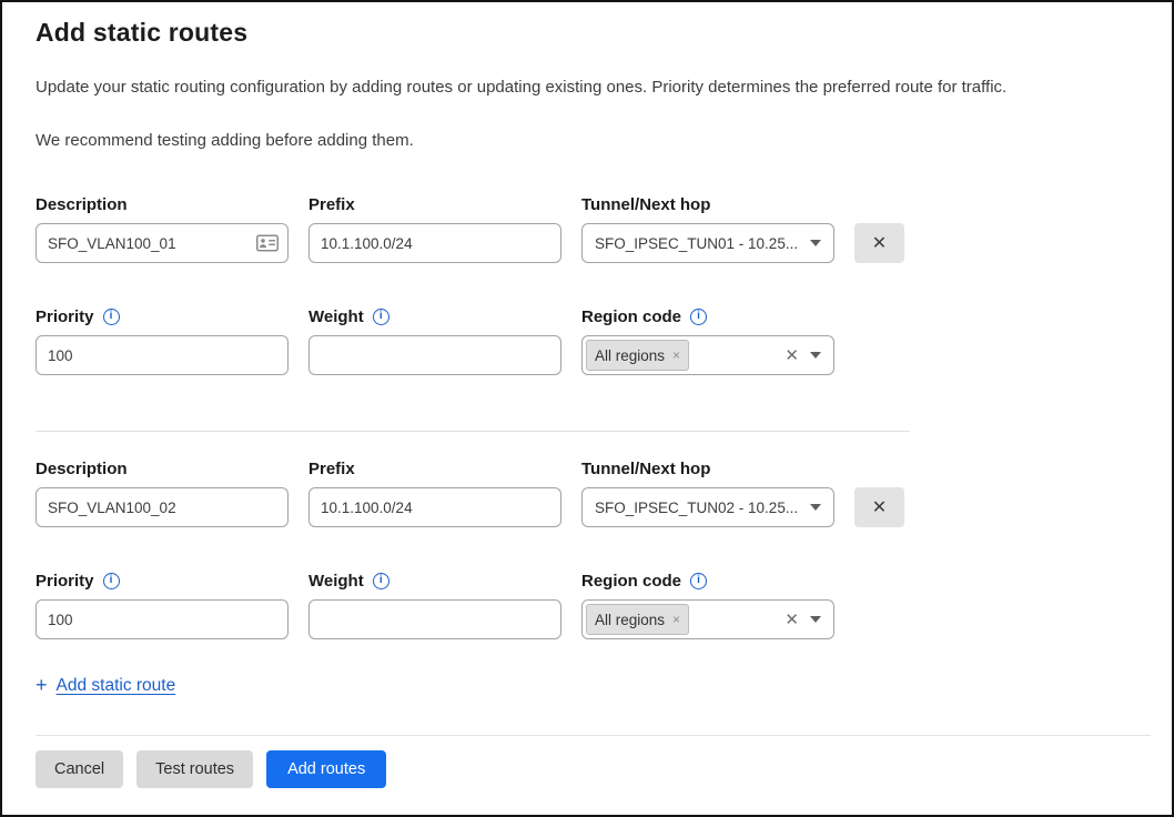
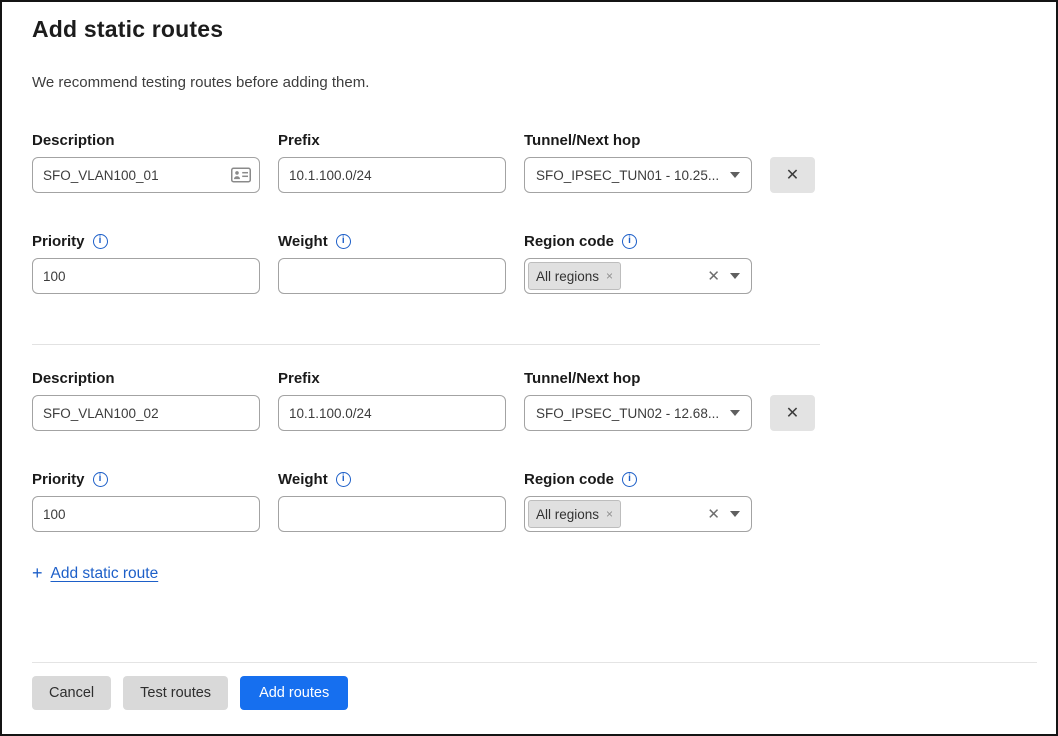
  Add static routes
- Update your static routing configuration by adding routes or updating existing ones. Priority determines the preferred route for traffic.
- We recommend testing adding before adding them.
+ We recommend testing routes before adding them.
  Description
  SFO_VLAN100_01
  Prefix
  10.1.100.0/24
  Tunnel/Next hop
  SFO_IPSEC_TUN01 - 10.25...
  ✕
  Priority
  i
  100
  Weight
  i
  Region code
  i
  All regions
  ×
  ✕
  Description
  SFO_VLAN100_02
  Prefix
  10.1.100.0/24
  Tunnel/Next hop
- SFO_IPSEC_TUN02 - 10.25...
+ SFO_IPSEC_TUN02 - 12.68...
  ✕
  Priority
  i
  100
  Weight
  i
  Region code
  i
  All regions
  ×
  ✕
  +
  Add static route
  Cancel
  Test routes
  Add routes
